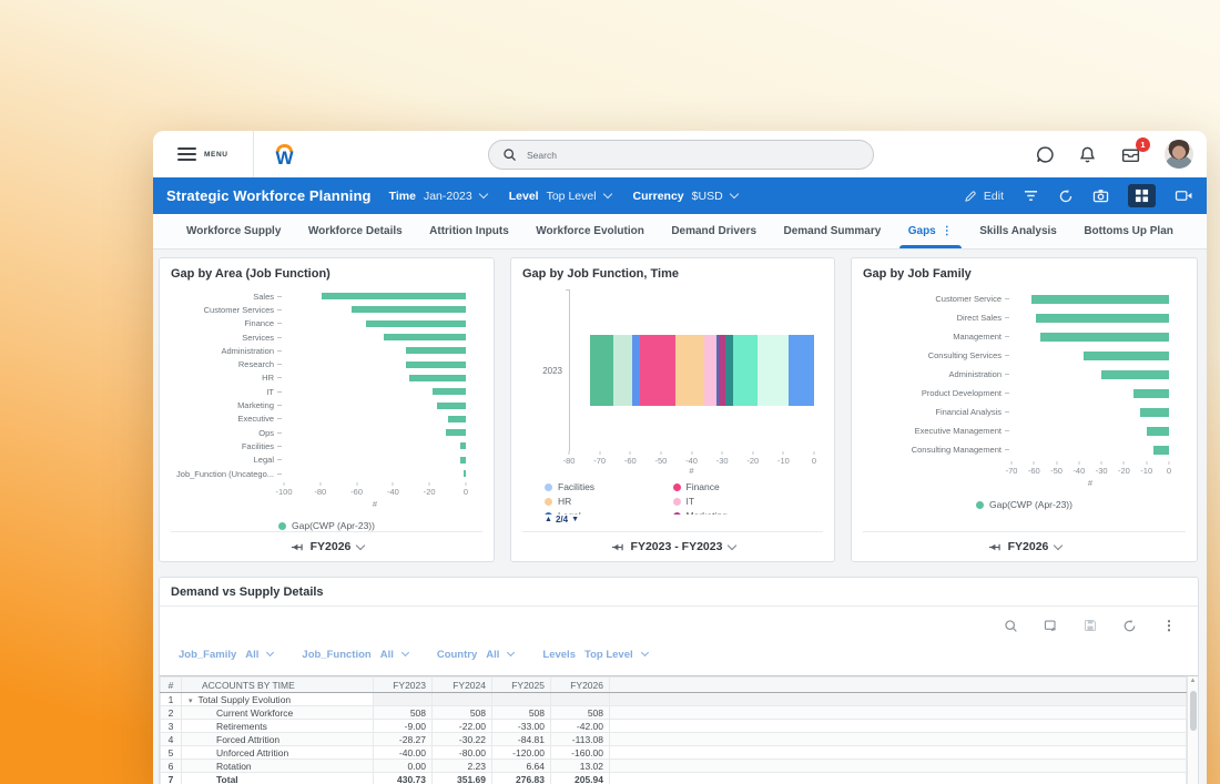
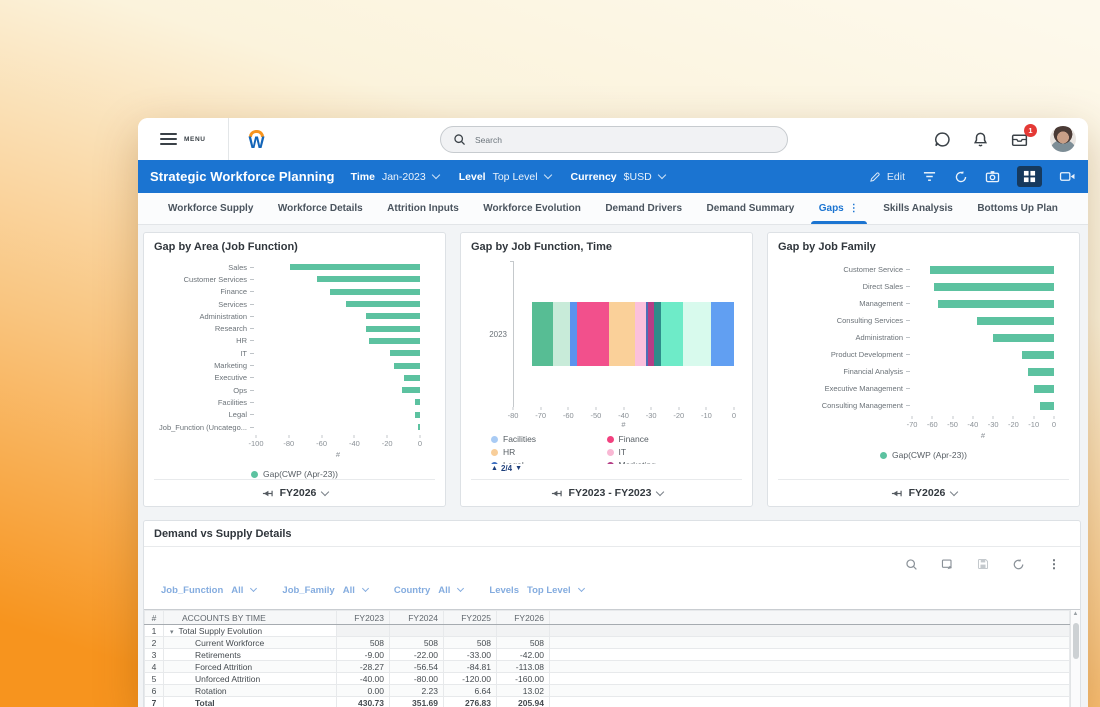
  W
  Search
  1
  Strategic Workforce Planning
  Time
  Jan-2023
  Level
  Top Level
  Currency
  $USD
  Edit
  Workforce Supply
  Workforce Details
  Attrition Inputs
  Workforce Evolution
  Demand Drivers
  Demand Summary
  Gaps
  ⋮
  Skills Analysis
  Bottoms Up Plan
  Gap by Area (Job Function)
  Sales
  Customer Services
  Finance
  Services
  Administration
  Research
  HR
  IT
  Marketing
  Executive
  Ops
  Facilities
  Legal
  Job_Function (Uncatego...
  -100
  -80
  -60
  -40
  -20
  0
  #
  Gap(CWP (Apr-23))
  FY2026
  Gap by Job Function, Time
  2023
  -80
  -70
  -60
  -50
  -40
  -30
  -20
  -10
  0
  #
  Facilities
  Finance
  HR
  IT
  2/4
  FY2023 - FY2023
  Gap by Job Family
  Customer Service
  Direct Sales
  Management
  Consulting Services
  Administration
  Product Development
  Financial Analysis
  Executive Management
  Consulting Management
  -70
  -60
  -50
  -40
  -30
  -20
  -10
  0
  #
  Gap(CWP (Apr-23))
  FY2026
  Demand vs Supply Details
  ⋮
- Job_Family
+ Job_Function
  All
- Job_Function
+ Job_Family
  All
  Country
  All
  Levels
  Top Level
  #	ACCOUNTS BY TIME	FY2023	FY2024	FY2025	FY2026
  1	Total Supply Evolution
  2	Current Workforce	508	508	508	508
  3	Retirements	-9.00	-22.00	-33.00	-42.00
- 4	Forced Attrition	-28.27	-30.22	-84.81	-113.08
+ 4	Forced Attrition	-28.27	-56.54	-84.81	-113.08
  5	Unforced Attrition	-40.00	-80.00	-120.00	-160.00
  6	Rotation	0.00	2.23	6.64	13.02
  7	Total	430.73	351.69	276.83	205.94
